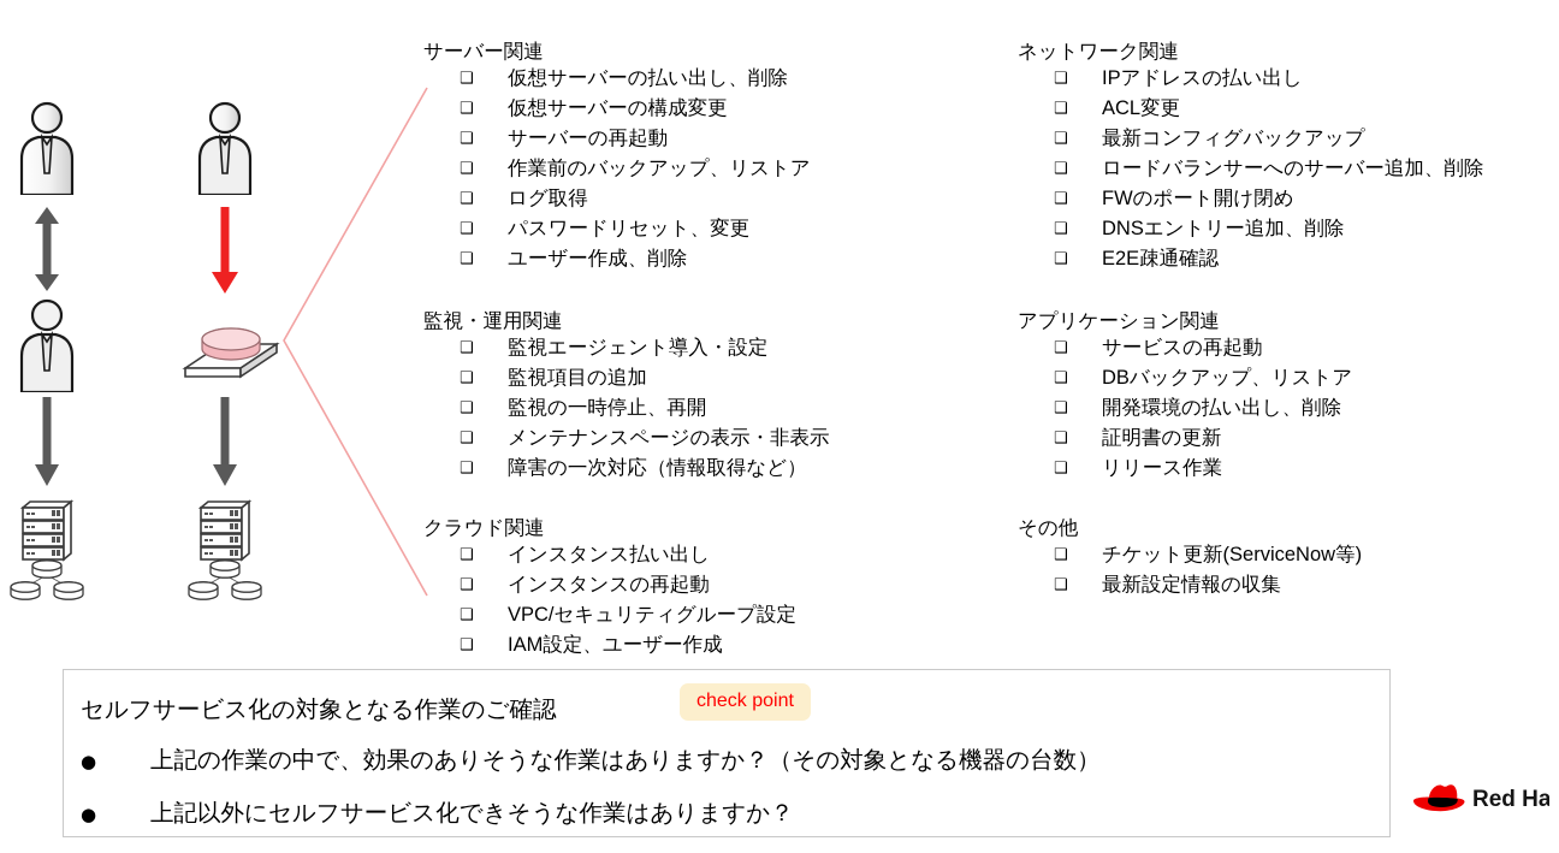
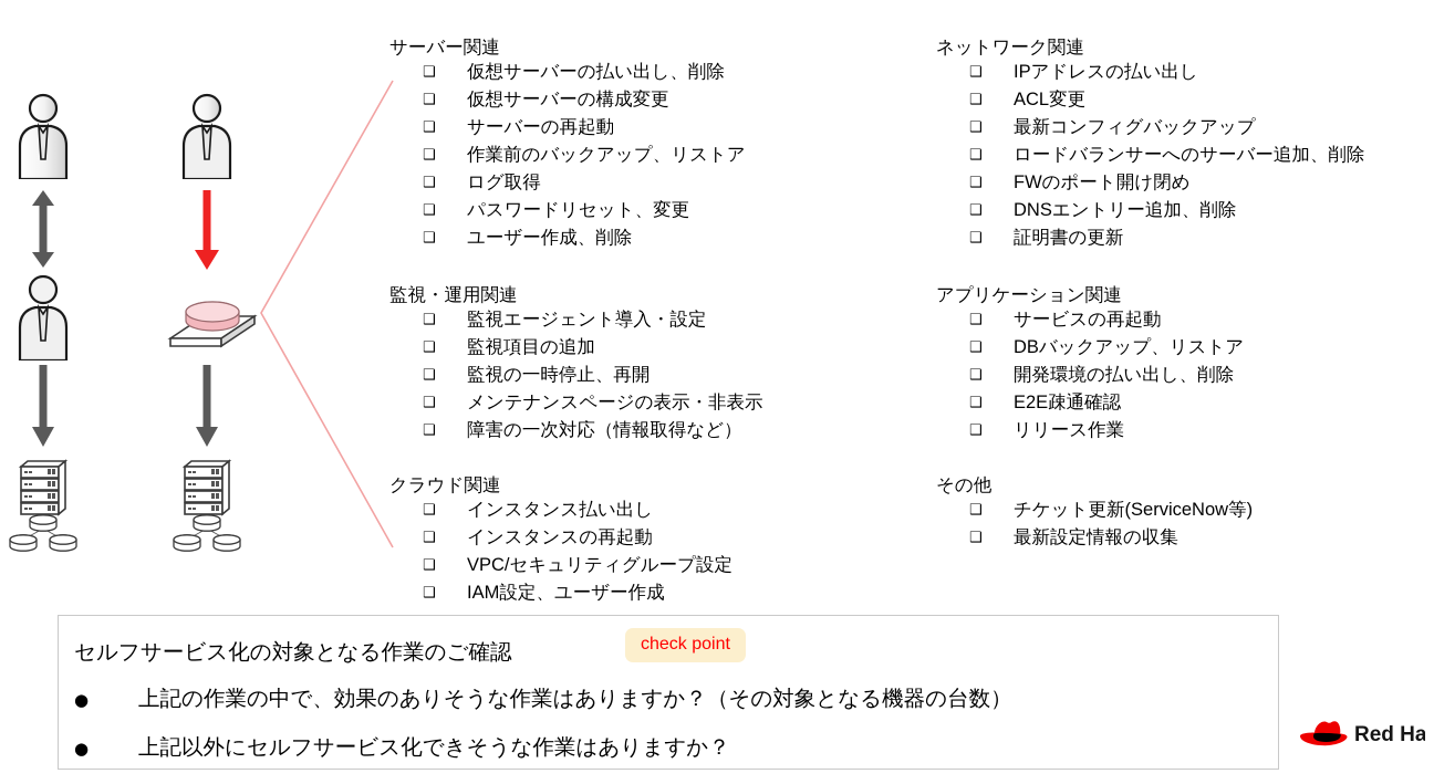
  サーバー関連
  ❑
  仮想サーバーの払い出し、削除
  ❑
  仮想サーバーの構成変更
  ❑
  サーバーの再起動
  ❑
  作業前のバックアップ、リストア
  ❑
  ログ取得
  ❑
  パスワードリセット、変更
  ❑
  ユーザー作成、削除
  監視・運用関連
  ❑
  監視エージェント導入・設定
  ❑
  監視項目の追加
  ❑
  監視の一時停止、再開
  ❑
  メンテナンスページの表示・非表示
  ❑
  障害の一次対応（情報取得など）
  クラウド関連
  ❑
  インスタンス払い出し
  ❑
  インスタンスの再起動
  ❑
  VPC/セキュリティグループ設定
  ❑
  IAM設定、ユーザー作成
  ネットワーク関連
  ❑
  IPアドレスの払い出し
  ❑
  ACL変更
  ❑
  最新コンフィグバックアップ
  ❑
  ロードバランサーへのサーバー追加、削除
  ❑
  FWのポート開け閉め
  ❑
  DNSエントリー追加、削除
  ❑
- E2E疎通確認
+ 証明書の更新
  アプリケーション関連
  ❑
  サービスの再起動
  ❑
  DBバックアップ、リストア
  ❑
  開発環境の払い出し、削除
  ❑
- 証明書の更新
+ E2E疎通確認
  ❑
  リリース作業
  その他
  ❑
  チケット更新(ServiceNow等)
  ❑
  最新設定情報の収集
  セルフサービス化の対象となる作業のご確認
  check point
  ●
  上記の作業の中で、効果のありそうな作業はありますか？（その対象となる機器の台数）
  ●
  上記以外にセルフサービス化できそうな作業はありますか？
  Red Ha
